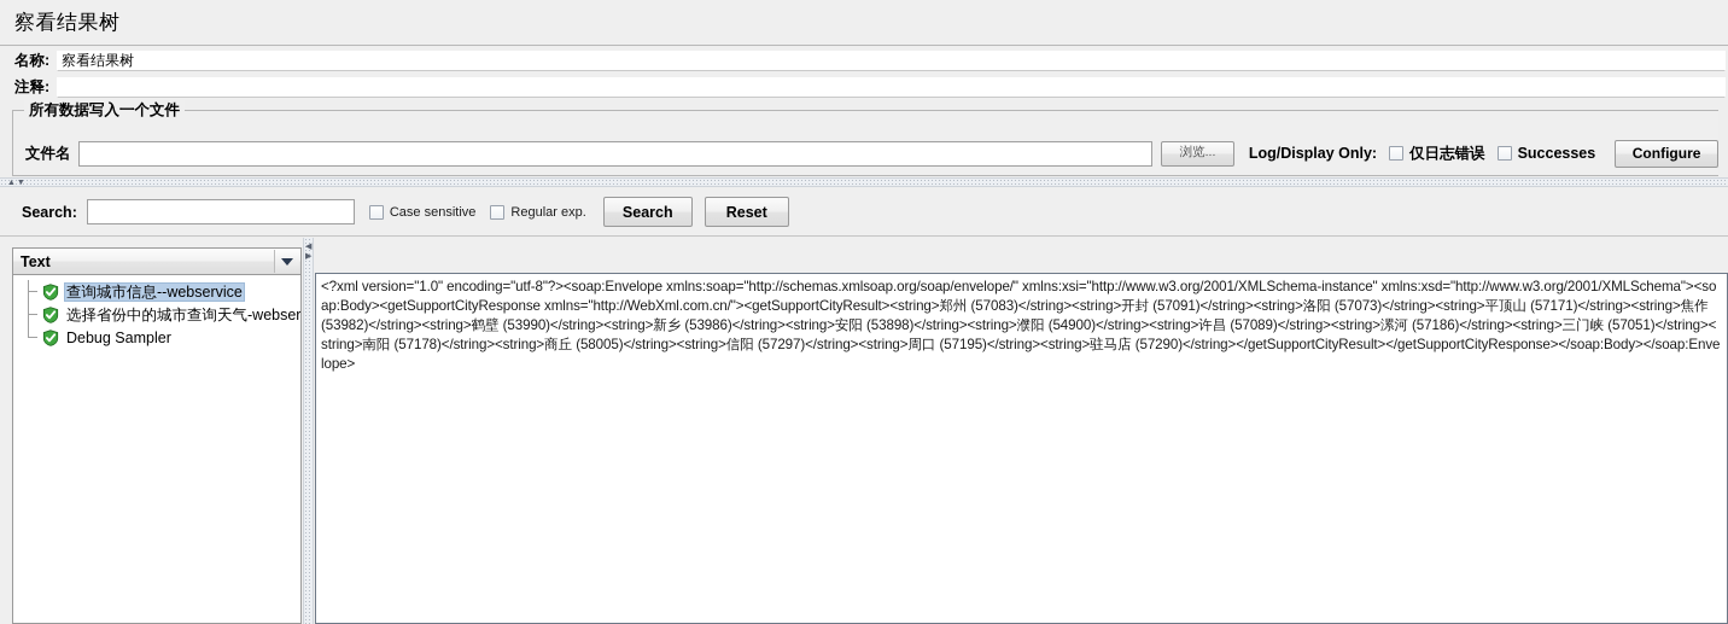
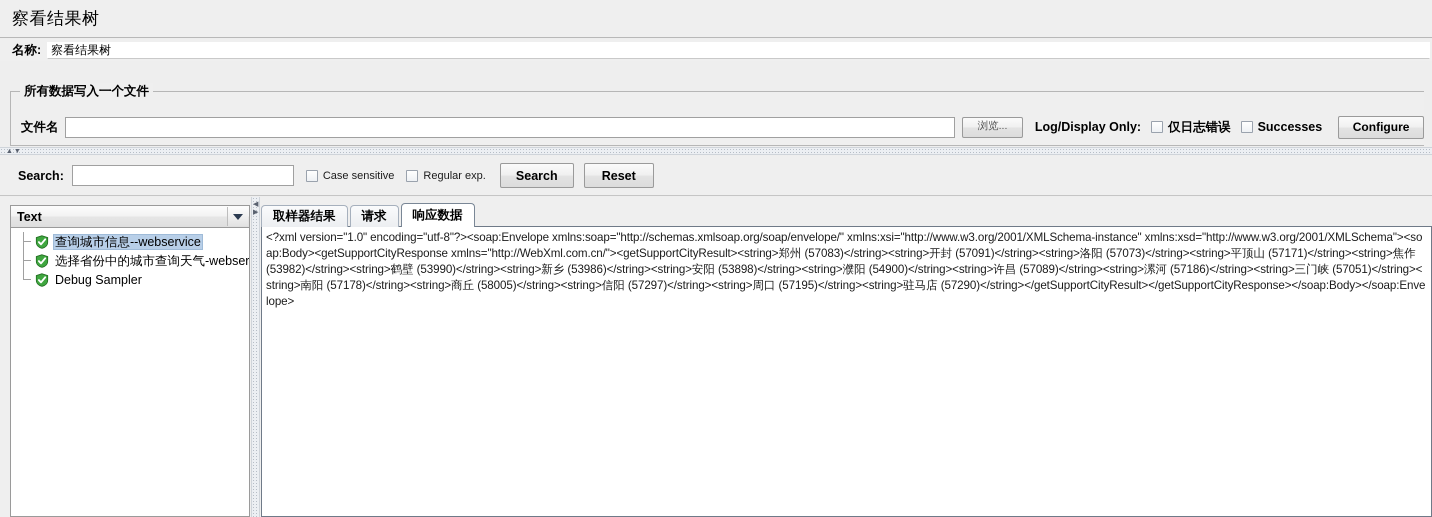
  察看结果树
  名称:
  察看结果树
- 注释:
  所有数据写入一个文件
  文件名
  浏览...
  Log/Display Only:
  仅日志错误
  Successes
  Configure
  Search:
  Case sensitive
  Regular exp.
  Search
  Reset
  Text
  查询城市信息--webservice
  选择省份中的城市查询天气-webser
  Debug Sampler
+ 取样器结果
+ 请求
+ 响应数据
  <?xml version="1.0" encoding="utf-8"?><soap:Envelope xmlns:soap="http://schemas.xmlsoap.org/soap/envelope/" xmlns:xsi="http://www.w3.org/2001/XMLSchema-instance" xmlns:xsd="http://www.w3.org/2001/XMLSchema"><soap:Body><getSupportCityResponse xmlns="http://WebXml.com.cn/"><getSupportCityResult><string>郑州 (57083)</string><string>开封 (57091)</string><string>洛阳 (57073)</string><string>平顶山 (57171)</string><string>焦作 (53982)</string><string>鹤壁 (53990)</string><string>新乡 (53986)</string><string>安阳 (53898)</string><string>濮阳 (54900)</string><string>许昌 (57089)</string><string>漯河 (57186)</string><string>三门峡 (57051)</string><string>南阳 (57178)</string><string>商丘 (58005)</string><string>信阳 (57297)</string><string>周口 (57195)</string><string>驻马店 (57290)</string></getSupportCityResult></getSupportCityResponse></soap:Body></soap:Envelope>
